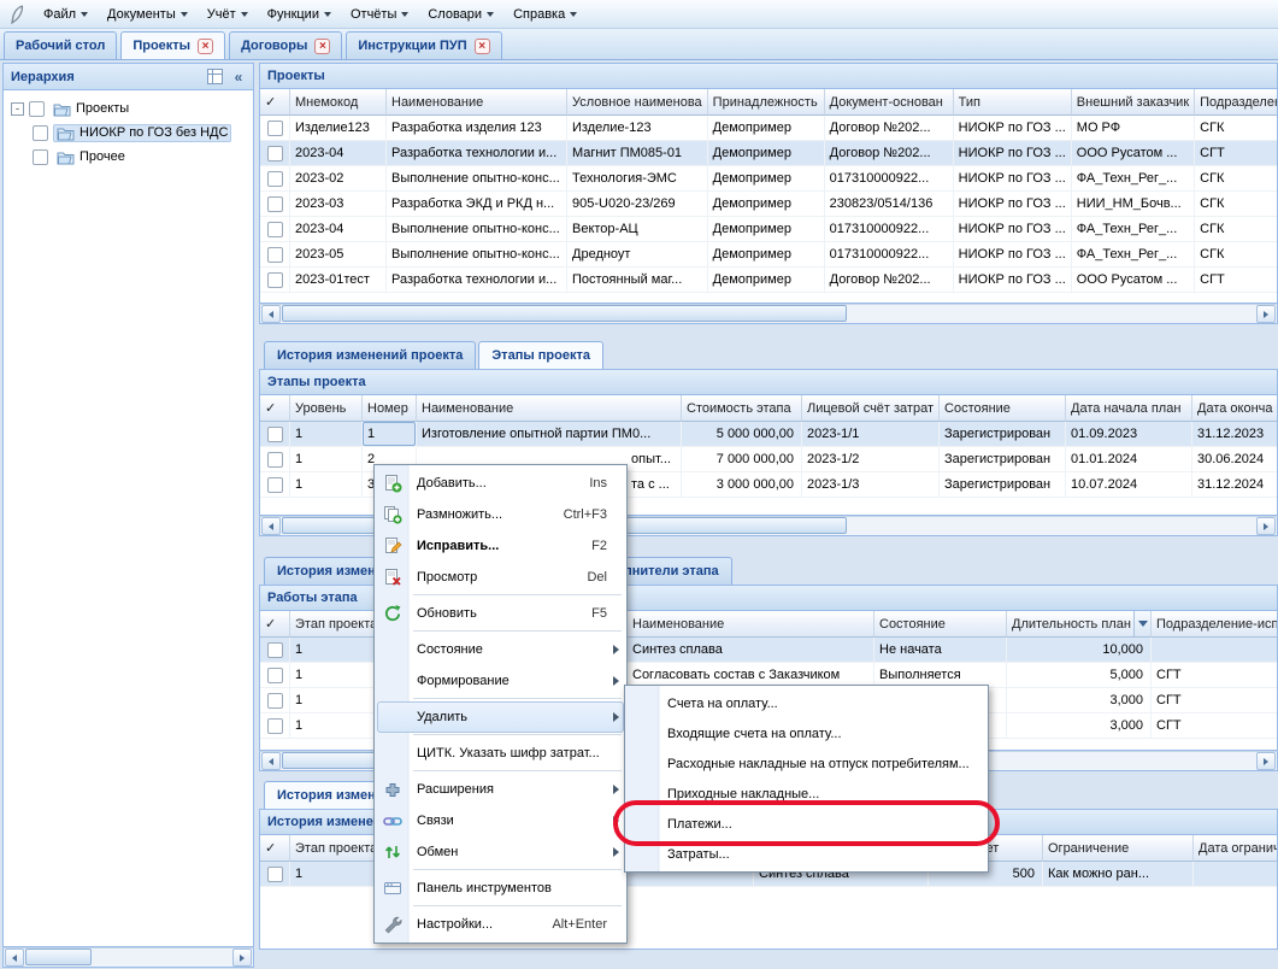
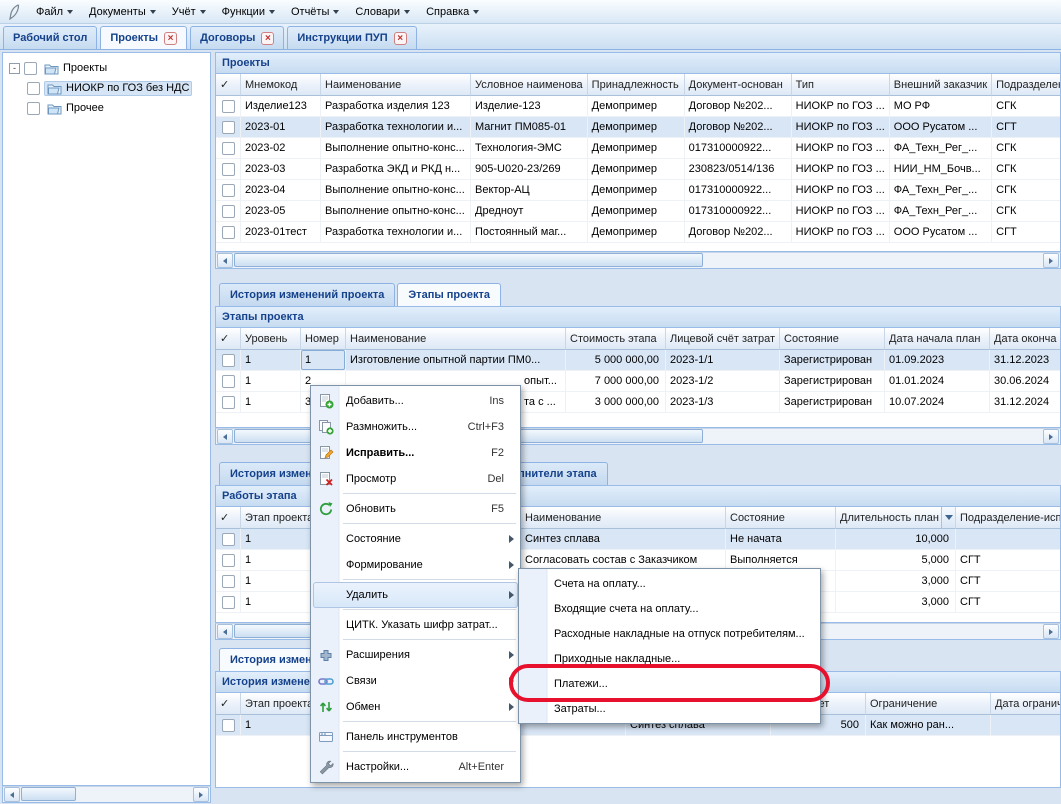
  Файл
  Документы
  Учёт
  Функции
  Отчёты
  Словари
  Справка
  Рабочий стол
  Проекты
  ×
  Договоры
  ×
  Инструкции ПУП
  ×
- Иерархия
- «
  -
  Проекты
  НИОКР по ГОЗ без НДС
  Прочее
  Проекты
  ✓	Мнемокод	Наименование	Условное наименова	Принадлежность	Документ-основан	Тип	Внешний заказчик	Подразделе
  	Изделие123	Разработка изделия 123	Изделие-123	Демопример	Договор №202...	НИОКР по ГОЗ ...	МО РФ	СГК
- 	2023-04	Разработка технологии и...	Магнит ПМ085-01	Демопример	Договор №202...	НИОКР по ГОЗ ...	ООО Русатом ...	СГТ
+ 	2023-01	Разработка технологии и...	Магнит ПМ085-01	Демопример	Договор №202...	НИОКР по ГОЗ ...	ООО Русатом ...	СГТ
  	2023-02	Выполнение опытно-конс...	Технология-ЭМС	Демопример	017310000922...	НИОКР по ГОЗ ...	ФА_Техн_Рег_...	СГК
  	2023-03	Разработка ЭКД и РКД н...	905-U020-23/269	Демопример	230823/0514/136	НИОКР по ГОЗ ...	НИИ_НМ_Бочв...	СГК
  	2023-04	Выполнение опытно-конс...	Вектор-АЦ	Демопример	017310000922...	НИОКР по ГОЗ ...	ФА_Техн_Рег_...	СГК
  	2023-05	Выполнение опытно-конс...	Дредноут	Демопример	017310000922...	НИОКР по ГОЗ ...	ФА_Техн_Рег_...	СГК
  	2023-01тест	Разработка технологии и...	Постоянный маг...	Демопример	Договор №202...	НИОКР по ГОЗ ...	ООО Русатом ...	СГТ
  История изменений проекта
  Этапы проекта
  Этапы проекта
  ✓	Уровень	Номер	Наименование	Стоимость этапа	Лицевой счёт затрат	Состояние	Дата начала план	Дата оконча
  	1	1	Изготовление опытной партии ПМ0...	5 000 000,00	2023-1/1	Зарегистрирован	01.09.2023	31.12.2023
  	1	2	опыт...	7 000 000,00	2023-1/2	Зарегистрирован	01.01.2024	30.06.2024
  	1	3	та с ...	3 000 000,00	2023-1/3	Зарегистрирован	10.07.2024	31.12.2024
  История измен
  лнители этапа
  Работы этапа
  ✓	Этап проект	Наименование	Состояние	Длительность план	Подразделение-исп
  	1	Синтез сплава	Не начата	10,000
  	1	Согласовать состав с Заказчиком	Выполняется	5,000	СГТ
  	1			3,000	СГТ
  	1			3,000	СГТ
  История измен
  История измене
  ✓	Этап проект		ет	Ограничение	Дата огранич
  	1	Синтез сплава	500	Как можно ран...
  Добавить...
  Ins
  Размножить...
  Ctrl+F3
  Исправить...
  F2
  Просмотр
  Del
  Обновить
  F5
  Состояние
  Формирование
  Удалить
  ЦИТК. Указать шифр затрат...
  Расширения
  Связи
  Обмен
  Панель инструментов
  Настройки...
  Alt+Enter
  Счета на оплату...
  Входящие счета на оплату...
  Расходные накладные на отпуск потребителям...
  Приходные накладные...
  Платежи...
  Затраты...
